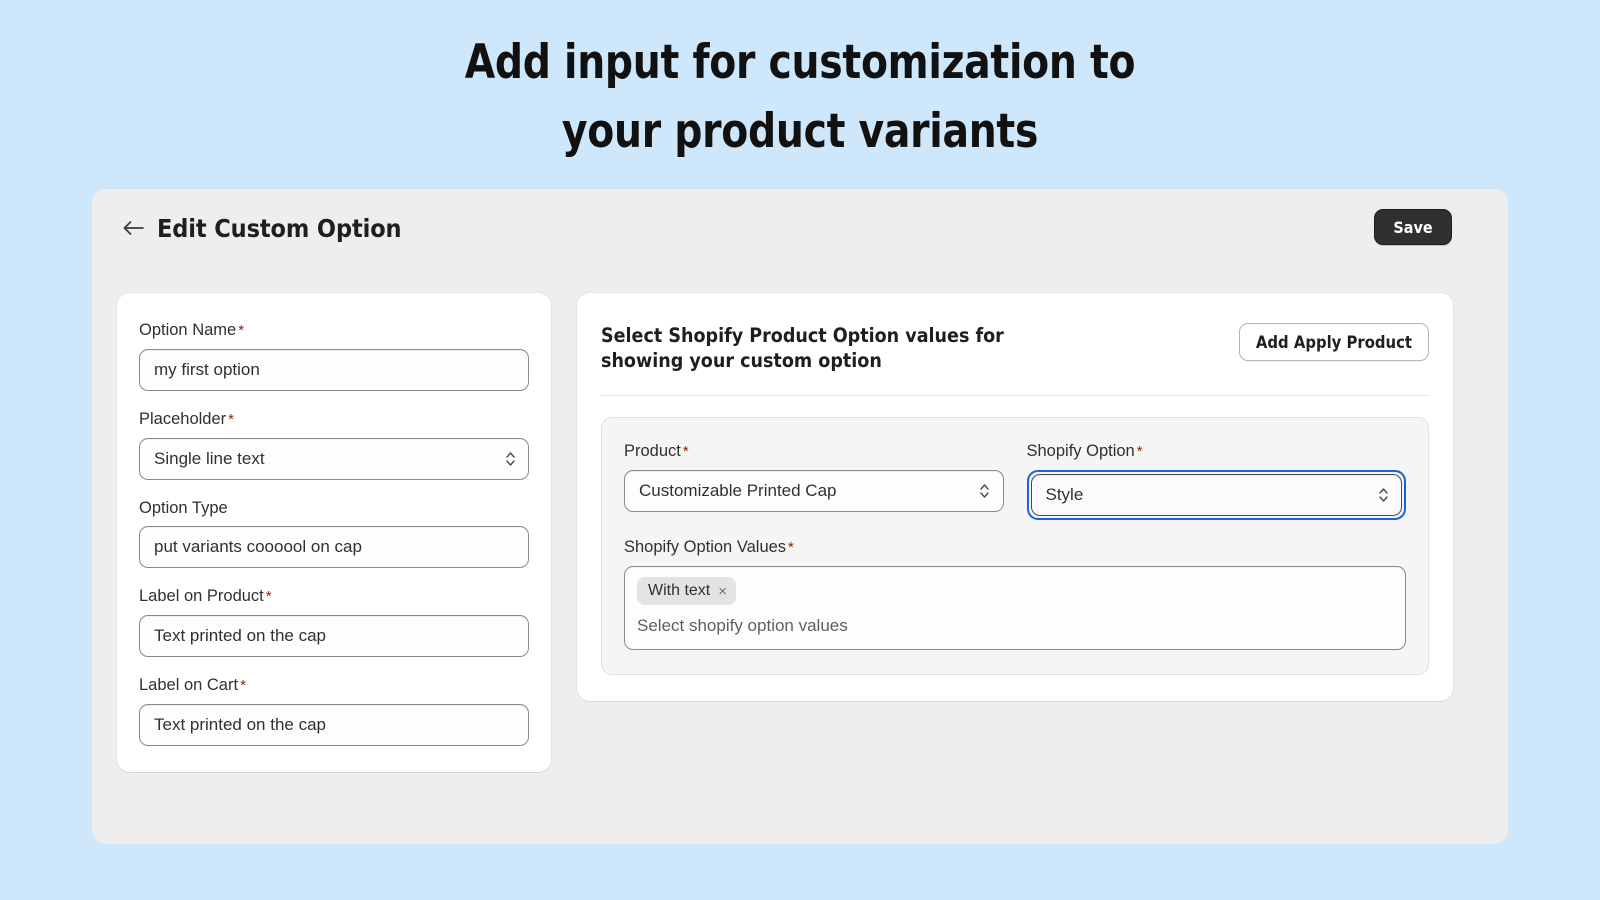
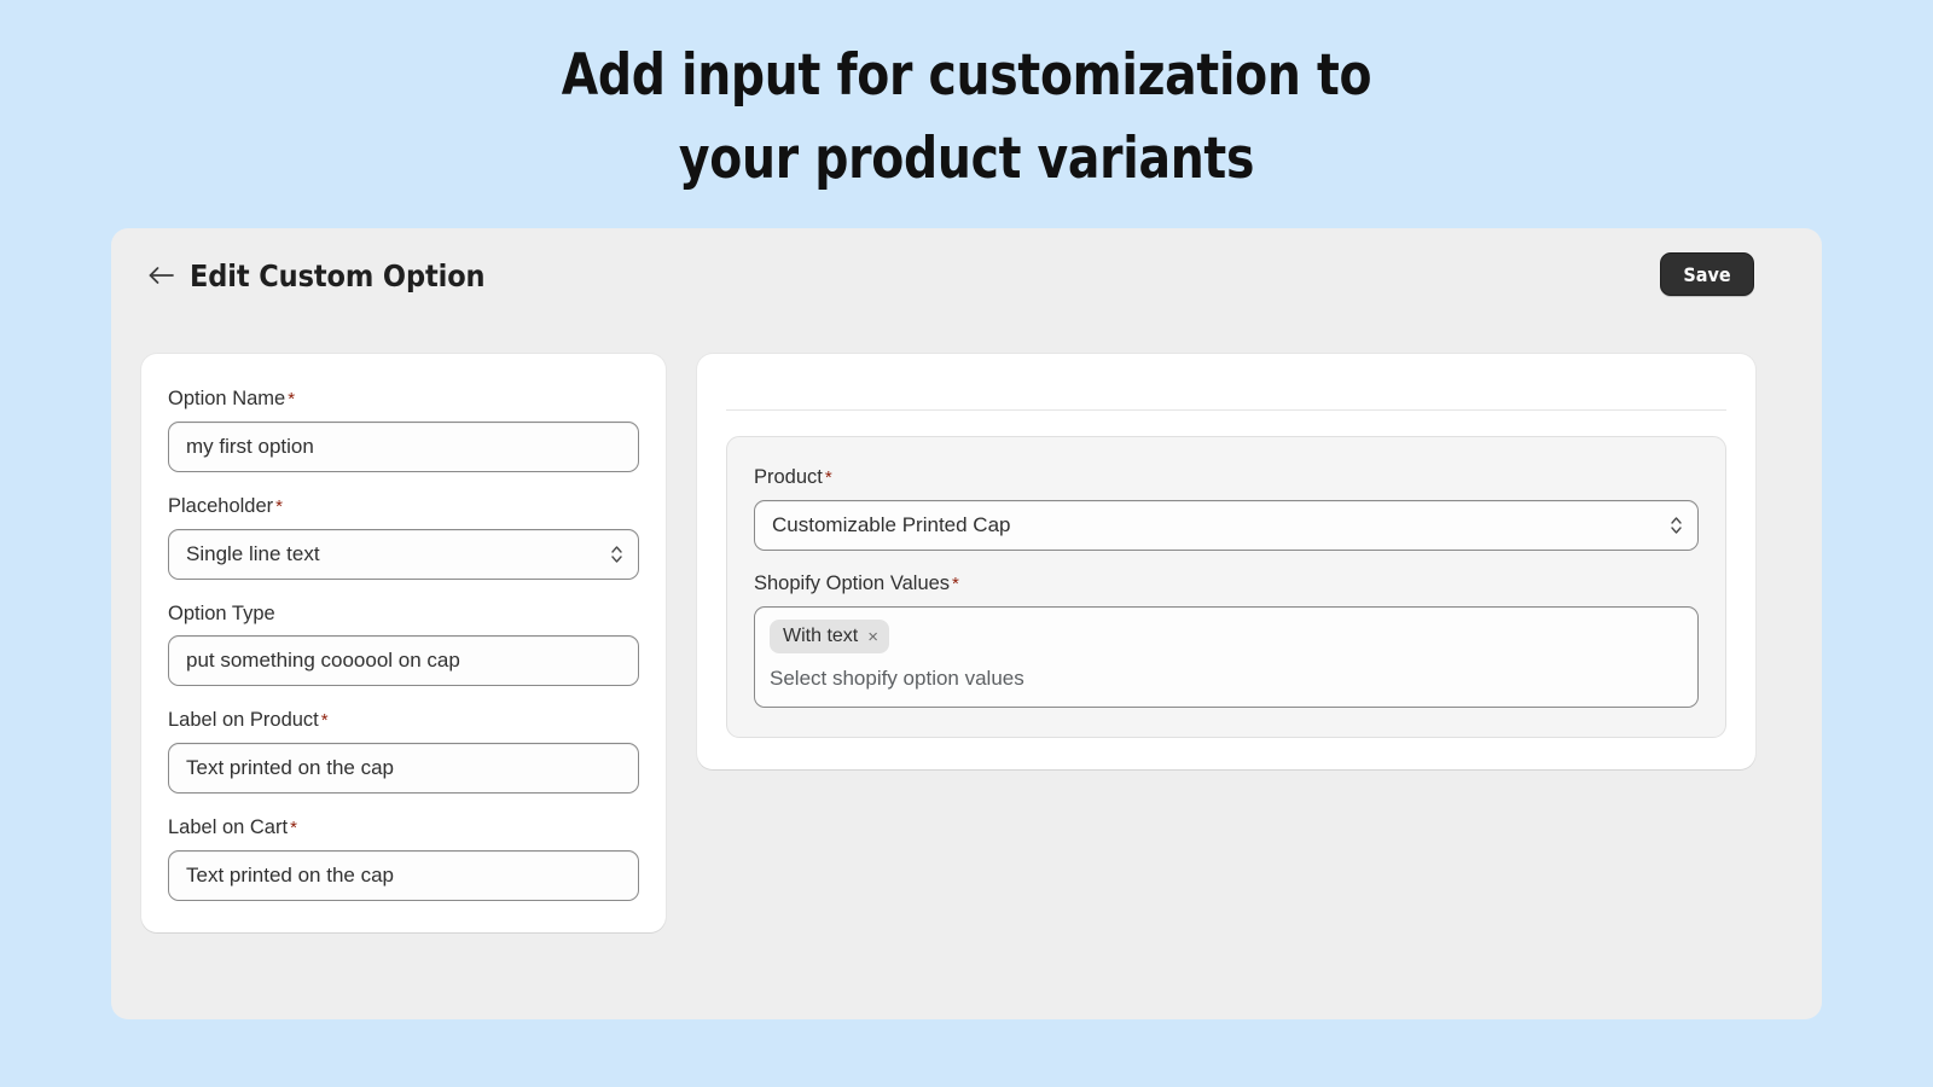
  Add input for customization to
  your product variants
  Edit Custom Option
  Save
  Option Name*
  my first option
  Placeholder*
  Single line text
  Option Type
- put variants coooool on cap
+ put something coooool on cap
  Label on Product*
  Text printed on the cap
  Label on Cart*
  Text printed on the cap
- Select Shopify Product Option values for
- showing your custom option
- Add Apply Product
  Product*
  Customizable Printed Cap
- Shopify Option*
- Style
  Shopify Option Values*
  With text
  ×
  Select shopify option values
